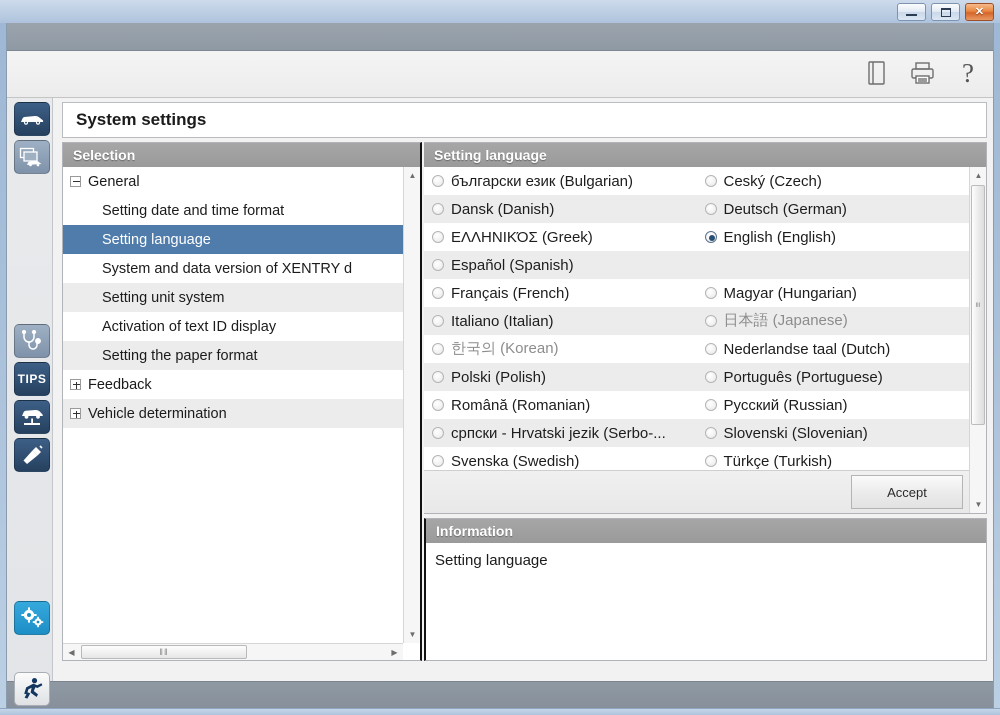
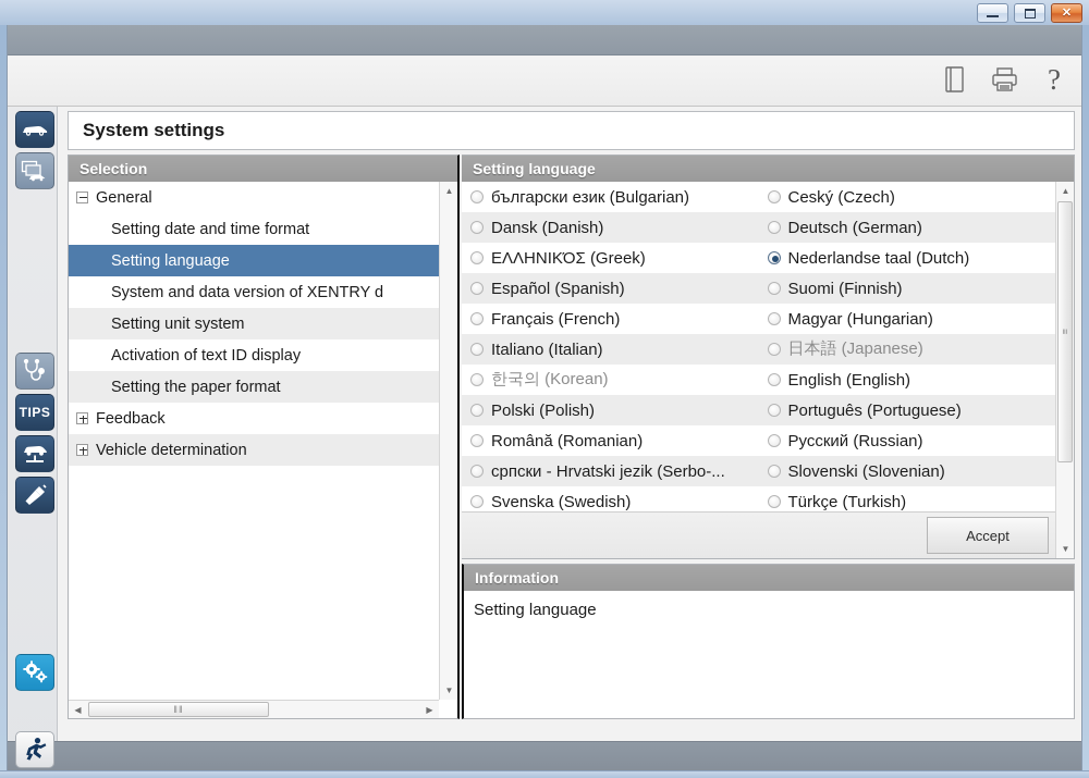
  ✕
  ?
  TIPS
  System settings
  Selection
  General
  Setting date and time format
  Setting language
  System and data version of XENTRY d
  Setting unit system
  Activation of text ID display
  Setting the paper format
  Feedback
  Vehicle determination
  ▲
  ▼
  ◀
  ‖‖
  ▶
  Setting language
  български език (Bulgarian)
  Ceský (Czech)
  Dansk (Danish)
  Deutsch (German)
  EΛΛHNIKΌΣ (Greek)
- English (English)
+ Nederlandse taal (Dutch)
  Español (Spanish)
+ Suomi (Finnish)
  Français (French)
  Magyar (Hungarian)
  Italiano (Italian)
  日本語 (Japanese)
  한국의 (Korean)
- Nederlandse taal (Dutch)
+ English (English)
  Polski (Polish)
  Português (Portuguese)
  Română (Romanian)
  Русский (Russian)
  српски - Hrvatski jezik (Serbo-...
  Slovenski (Slovenian)
  Svenska (Swedish)
  Türkçe (Turkish)
  ▲
  ▼
  Accept
  Information
  Setting language
